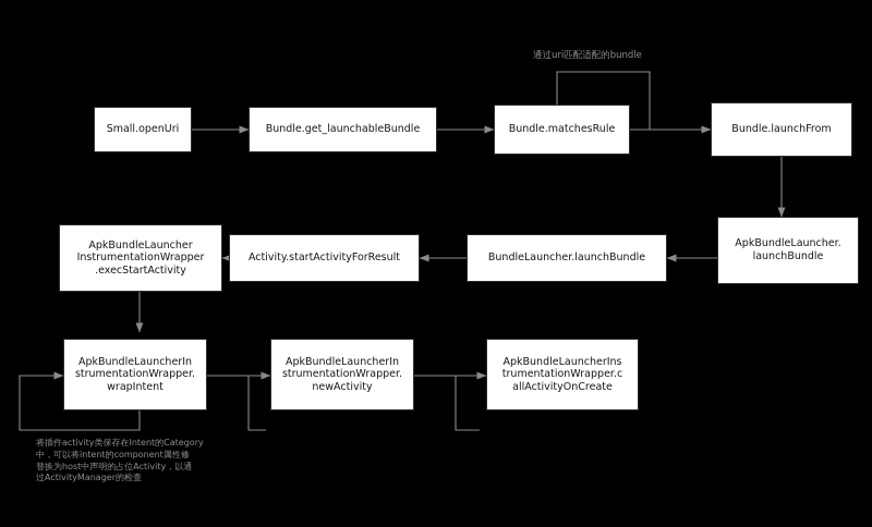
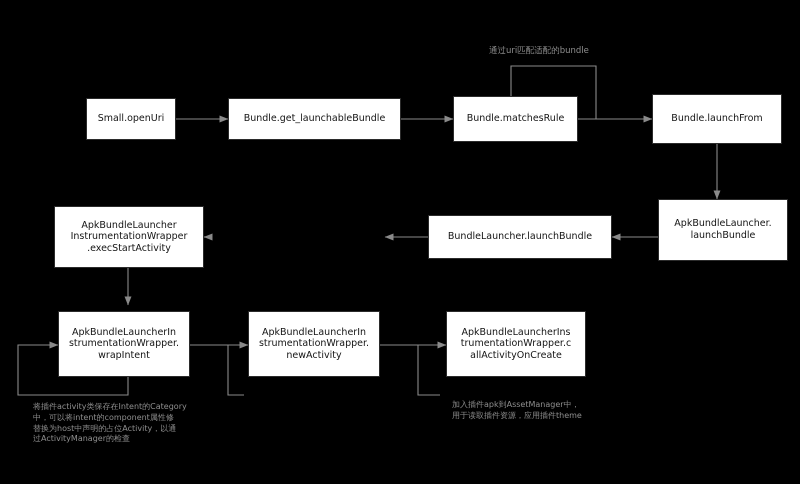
  Small.openUri
  Bundle.get_launchableBundle
  Bundle.matchesRule
  Bundle.launchFrom
  ApkBundleLauncher
  InstrumentationWrapper
  .execStartActivity
- Activity.startActivityForResult
  BundleLauncher.launchBundle
  ApkBundleLauncher.
  launchBundle
  ApkBundleLauncherIn
  strumentationWrapper.
  wrapIntent
  ApkBundleLauncherIn
  strumentationWrapper.
  newActivity
  ApkBundleLauncherIns
  trumentationWrapper.c
  allActivityOnCreate
  通过uri匹配适配的bundle
  将插件activity类保存在Intent的Category
  中，可以将intent的component属性修
  替换为host中声明的占位Activity，以通
  过ActivityManager的检查
+ 加入插件apk到AssetManager中，
+ 用于读取插件资源，应用插件theme
